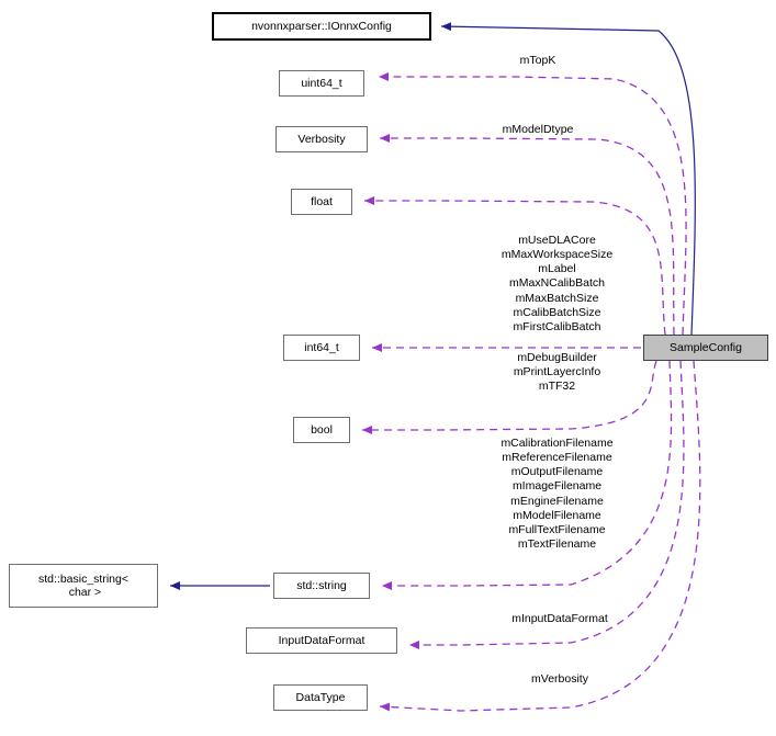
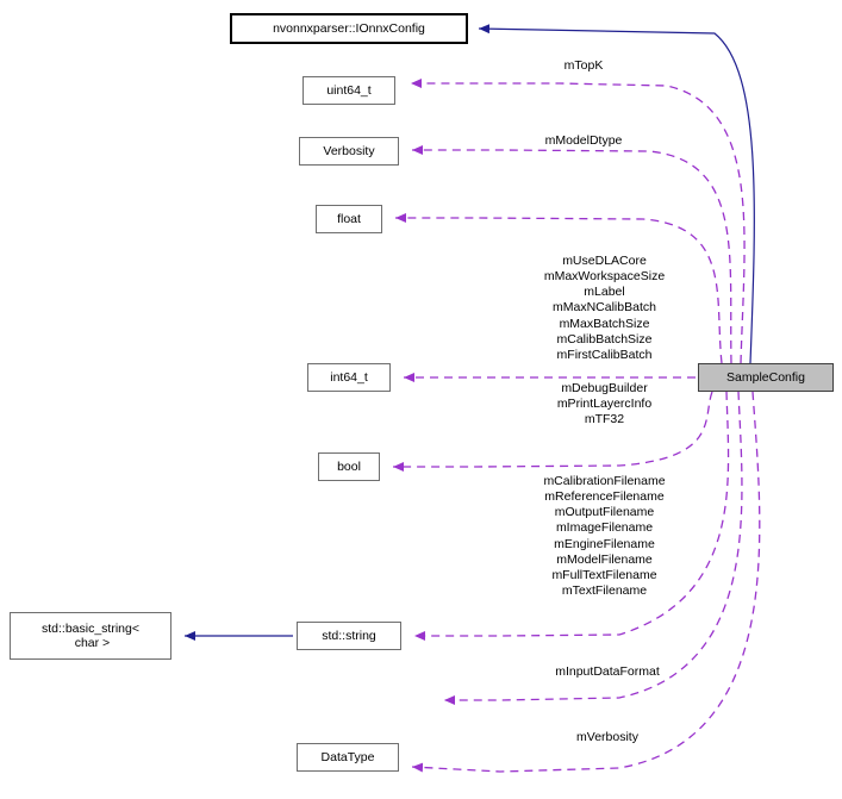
  nvonnxparser::IOnnxConfig
  uint64_t
  Verbosity
  float
  int64_t
  bool
  std::basic_string<
  char >
  std::string
- InputDataFormat
  DataType
  SampleConfig
  mTopK
  mModelDtype
  mUseDLACore
  mMaxWorkspaceSize
  mLabel
  mMaxNCalibBatch
  mMaxBatchSize
  mCalibBatchSize
  mFirstCalibBatch
  mDebugBuilder
  mPrintLayercInfo
  mTF32
  mCalibrationFilename
  mReferenceFilename
  mOutputFilename
  mImageFilename
  mEngineFilename
  mModelFilename
  mFullTextFilename
  mTextFilename
  mInputDataFormat
  mVerbosity
